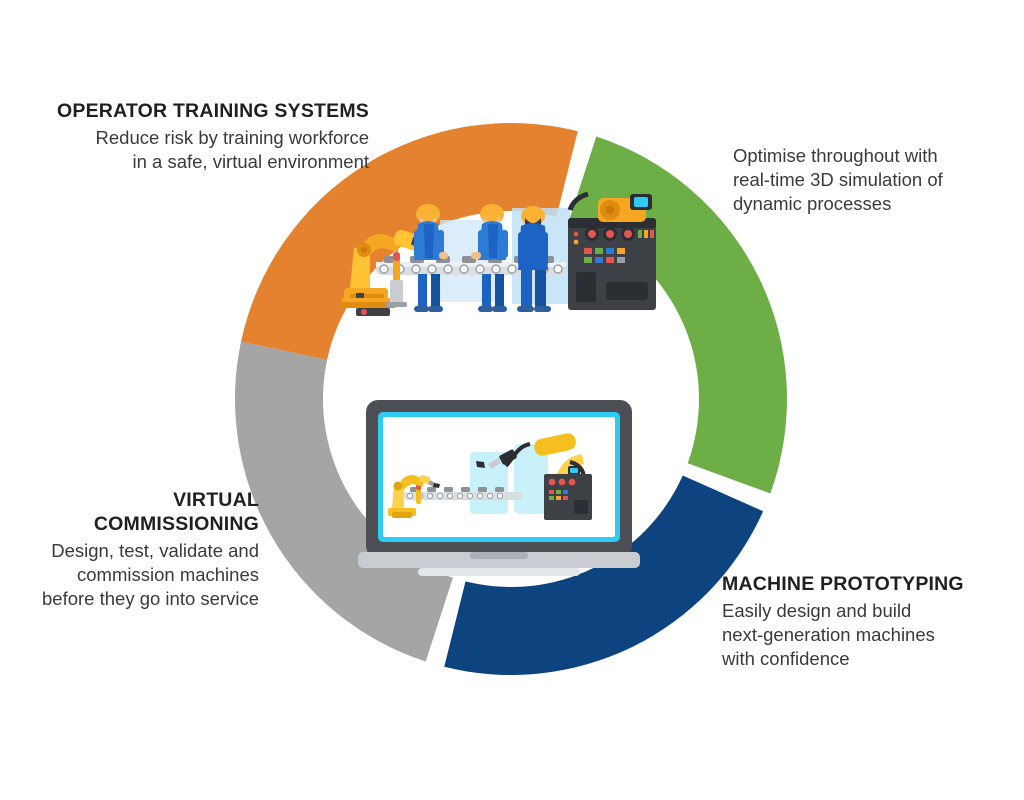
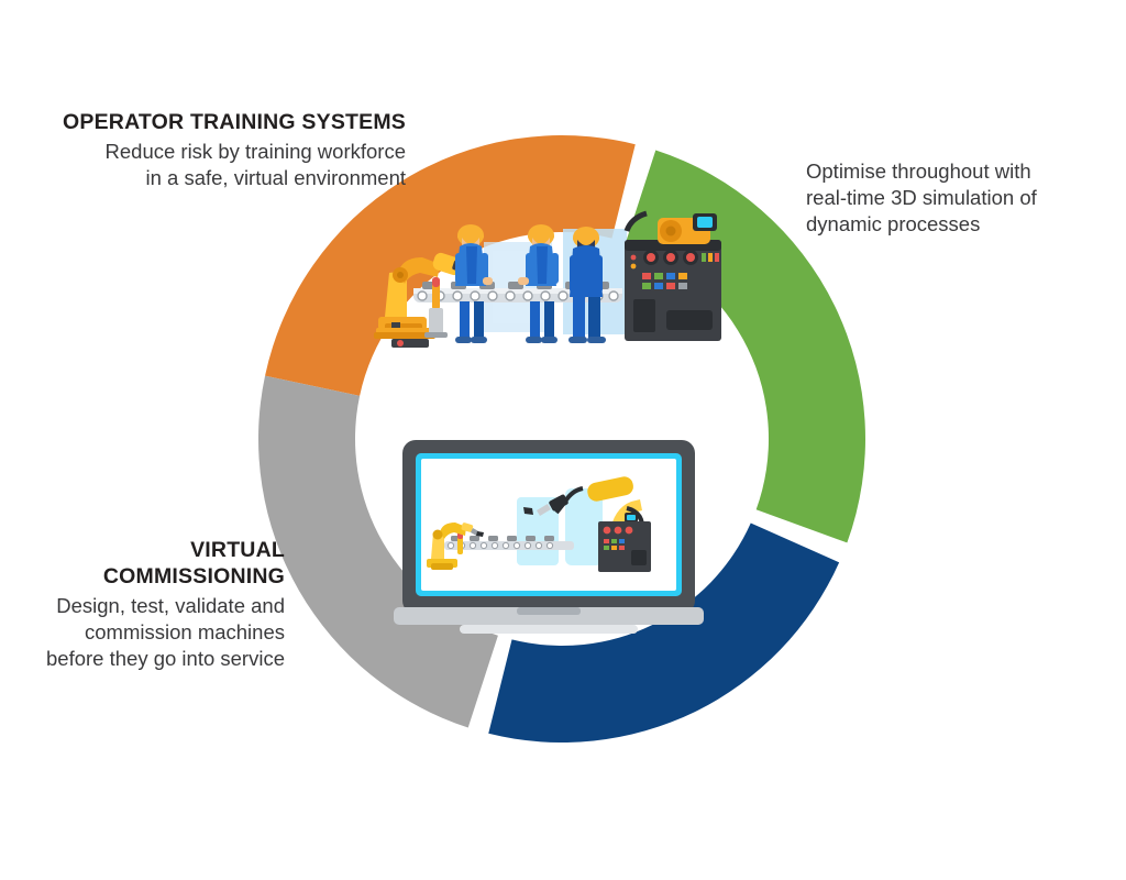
  OPERATOR TRAINING SYSTEMS
  Reduce risk by training workforce
  in a safe, virtual environment
  Optimise throughout with
  real-time 3D simulation of
  dynamic processes
- MACHINE PROTOTYPING
- Easily design and build
- next-generation machines
- with confidence
  VIRTUAL
  COMMISSIONING
  Design, test, validate and
  commission machines
  before they go into service
